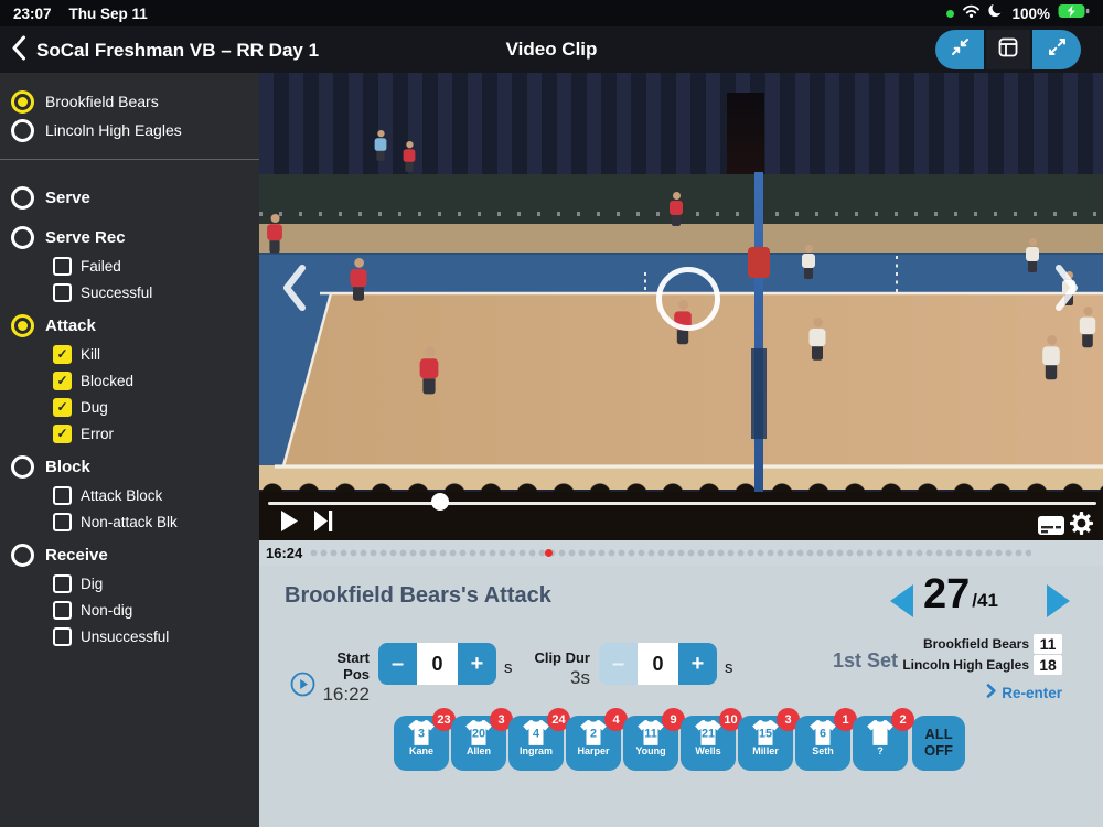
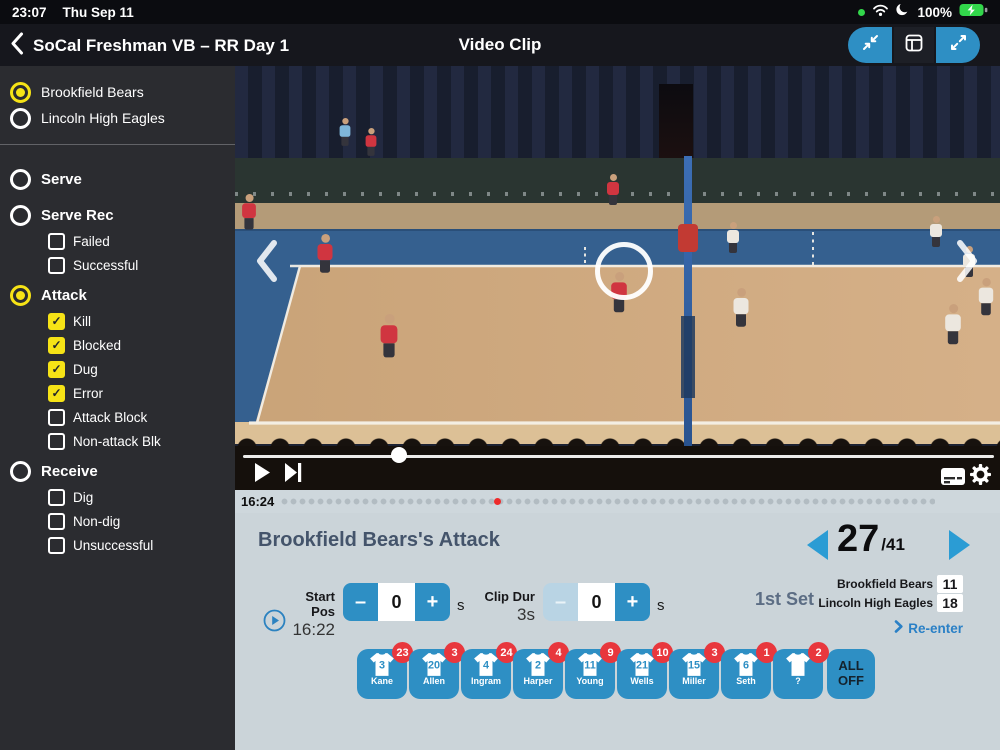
  23:07
  Thu Sep 11
  100%
  SoCal Freshman VB – RR Day 1
  Video Clip
  Brookfield Bears
  Lincoln High Eagles
  Serve
  Serve Rec
  Failed
  Successful
  Attack
  Kill
  Blocked
  Dug
  Error
- Block
  Attack Block
  Non-attack Blk
  Receive
  Dig
  Non-dig
  Unsuccessful
  16:24
  Brookfield Bears's Attack
  27
  /41
  Start Pos
  16:22
  –
  0
  +
  s
  Clip Dur
  3s
  –
  0
  +
  s
  1st Set
  Brookfield Bears
  11
  Lincoln High Eagles
  18
  Re-enter
  23
  3
  Kane
  3
  20
  Allen
  24
  4
  Ingram
  4
  2
  Harper
  9
  11
  Young
  10
  21
  Wells
  3
  15
  Miller
  1
  6
  Seth
  2
  ?
  ALL OFF
